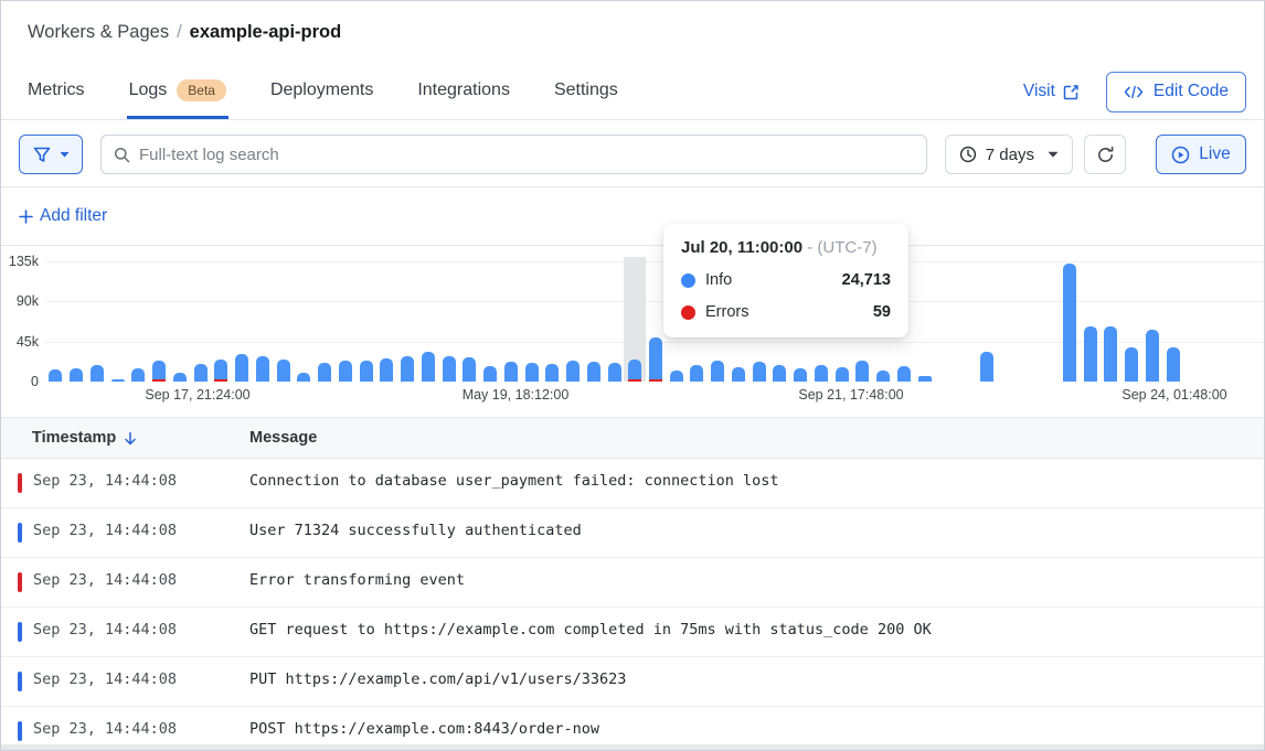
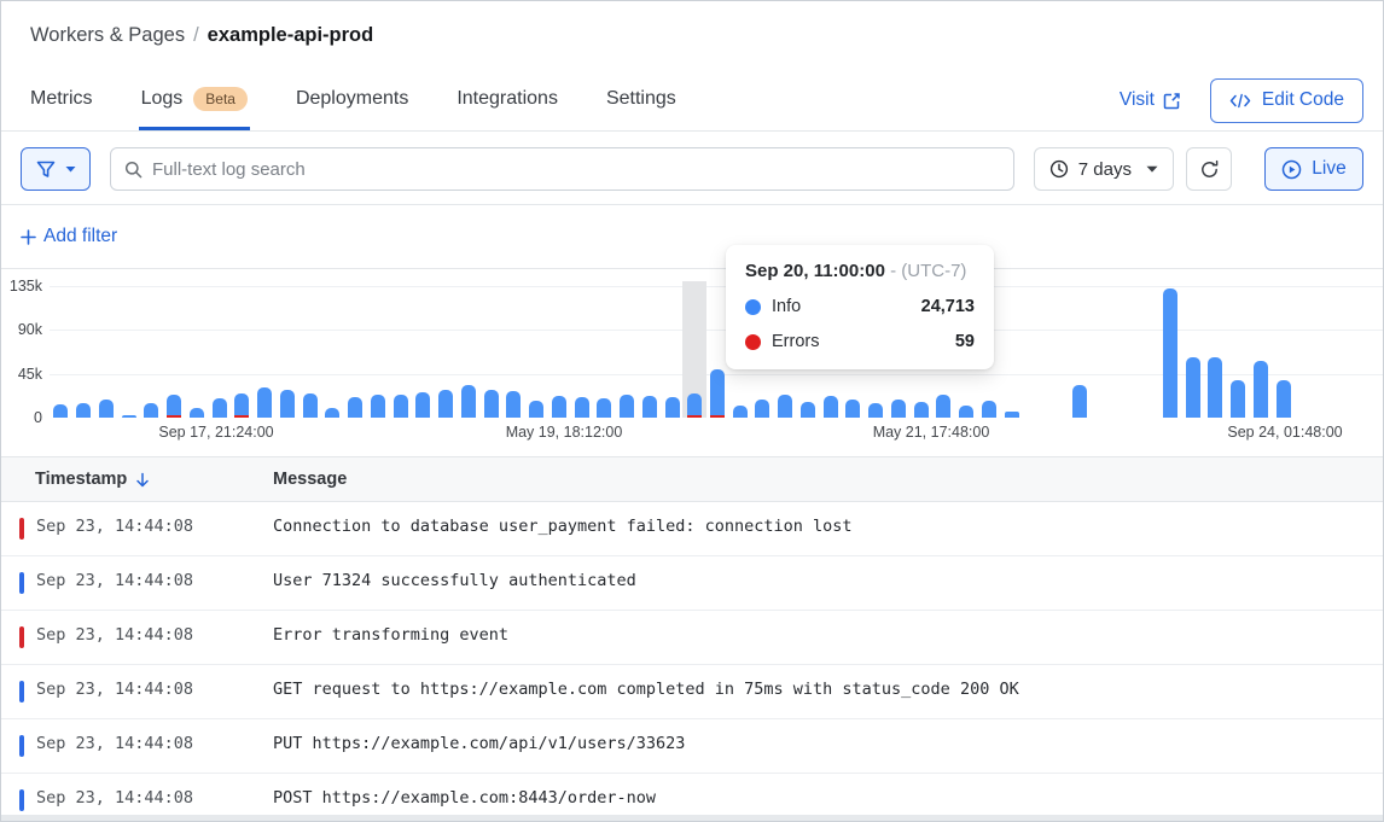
  Workers & Pages / example-api-prod
  Metrics
  Logs
  Beta
  Deployments
  Integrations
  Settings
  Visit
  Edit Code
  Full-text log search
  7 days
  Live
  Add filter
  135k
  90k
  45k
  0
  Sep 17, 21:24:00
  May 19, 18:12:00
- Sep 21, 17:48:00
+ May 21, 17:48:00
  Sep 24, 01:48:00
- Jul 20, 11:00:00 - (UTC-7)
+ Sep 20, 11:00:00 - (UTC-7)
  Info
  24,713
  Errors
  59
  Timestamp
  Message
  Sep 23, 14:44:08
  Connection to database user_payment failed: connection lost
  Sep 23, 14:44:08
  User 71324 successfully authenticated
  Sep 23, 14:44:08
  Error transforming event
  Sep 23, 14:44:08
  GET request to https://example.com completed in 75ms with status_code 200 OK
  Sep 23, 14:44:08
  PUT https://example.com/api/v1/users/33623
  Sep 23, 14:44:08
  POST https://example.com:8443/order-now
